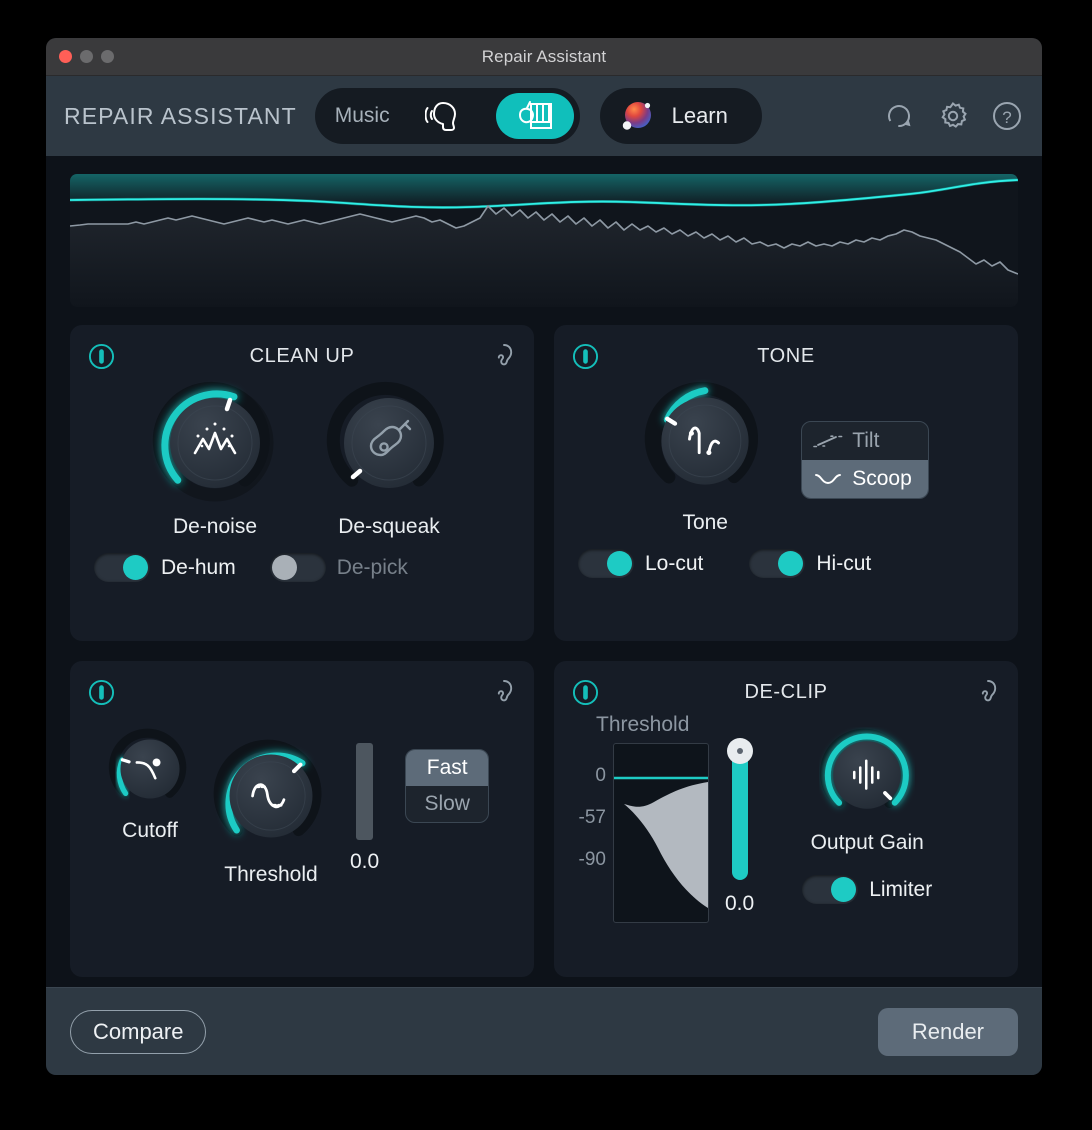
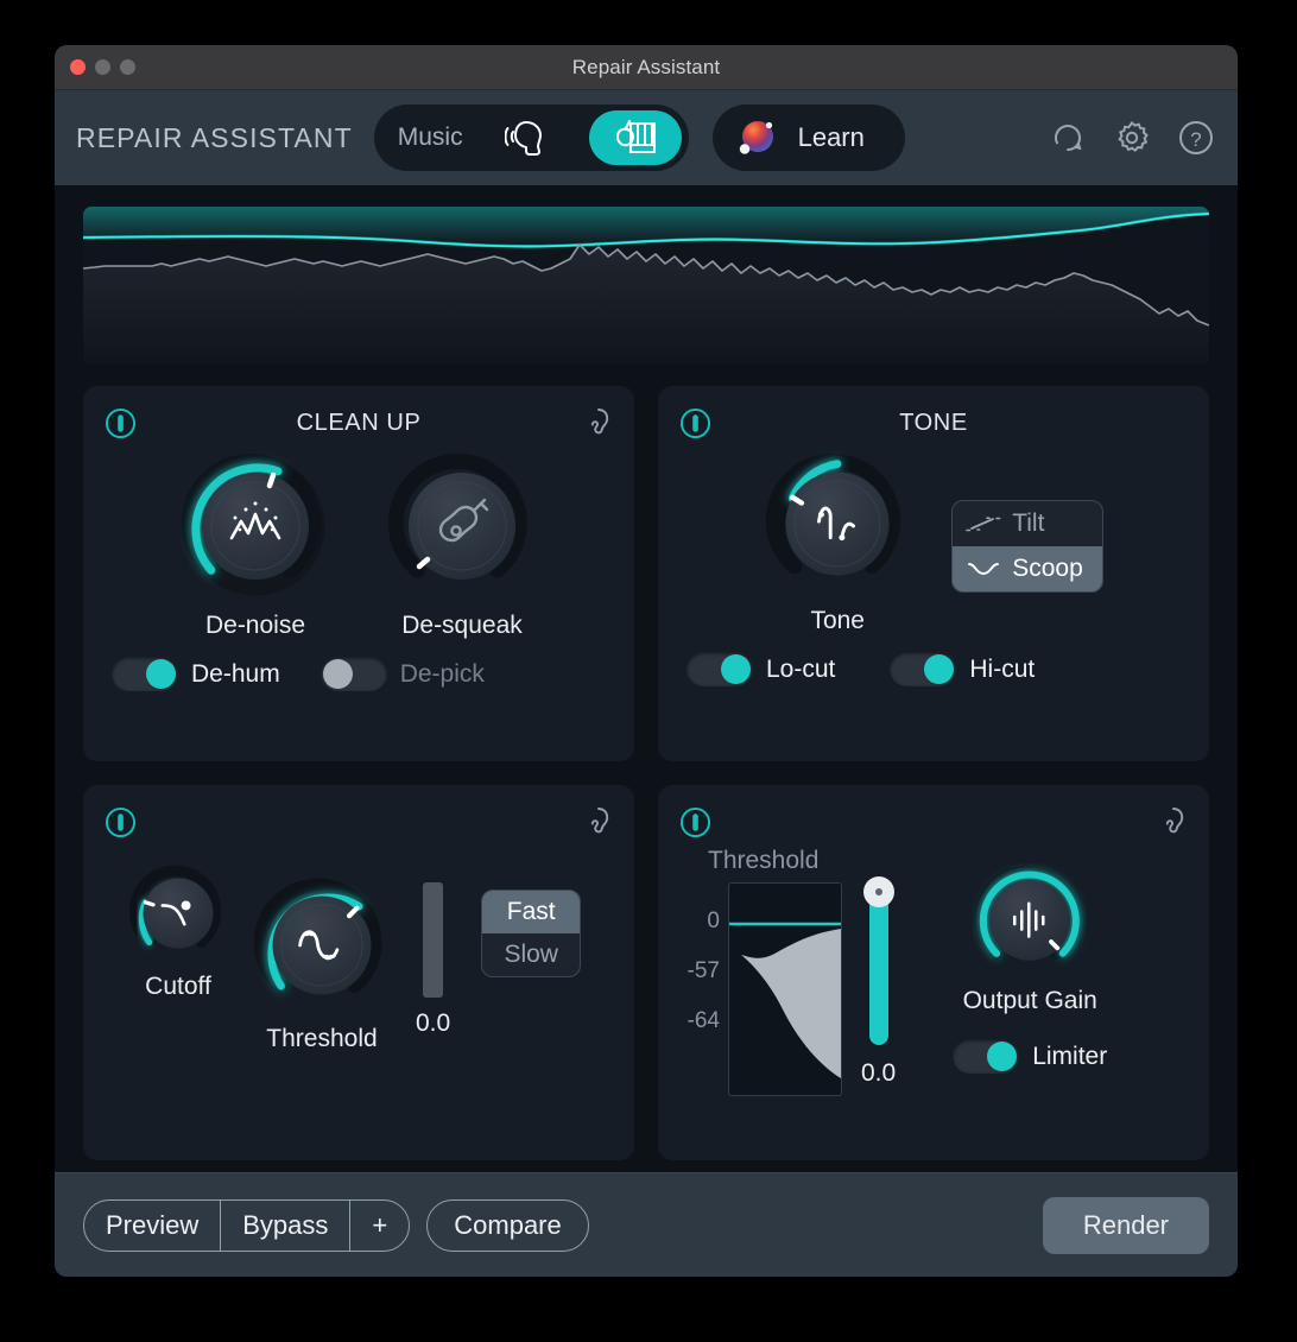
  Repair Assistant
  REPAIR ASSISTANT
  Music
  Learn
  ?
  CLEAN UP
  De-noise
  De-squeak
  De-hum
  De-pick
  TONE
  Tone
  Tilt
  Scoop
  Lo-cut
  Hi-cut
  Cutoff
  Threshold
  0.0
  Fast
  Slow
- DE-CLIP
  Threshold
  0
  -57
- -90
+ -64
  0.0
  Output Gain
  Limiter
+ Preview
+ Bypass
+ +
  Compare
  Render
